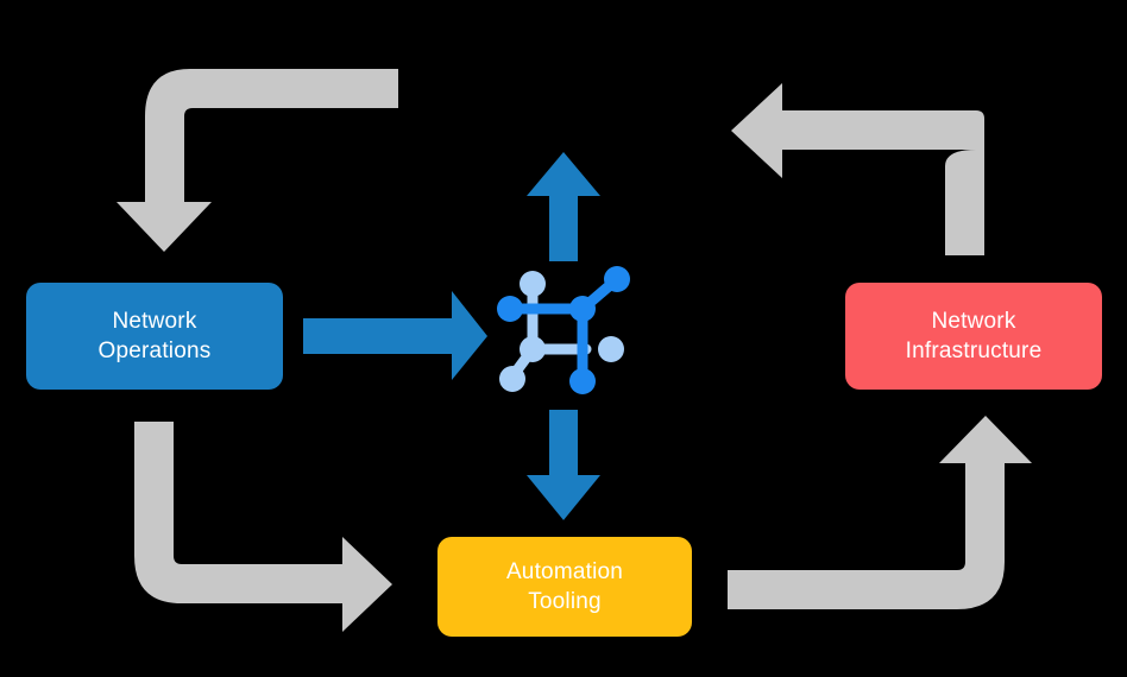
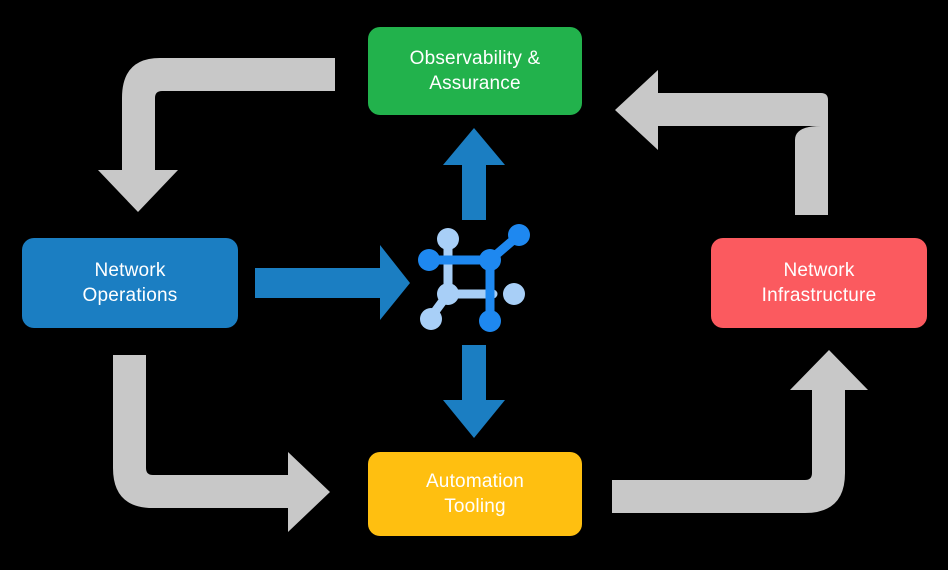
+ Observability &
+ Assurance
  Network
  Operations
  Network
  Infrastructure
  Automation
  Tooling
